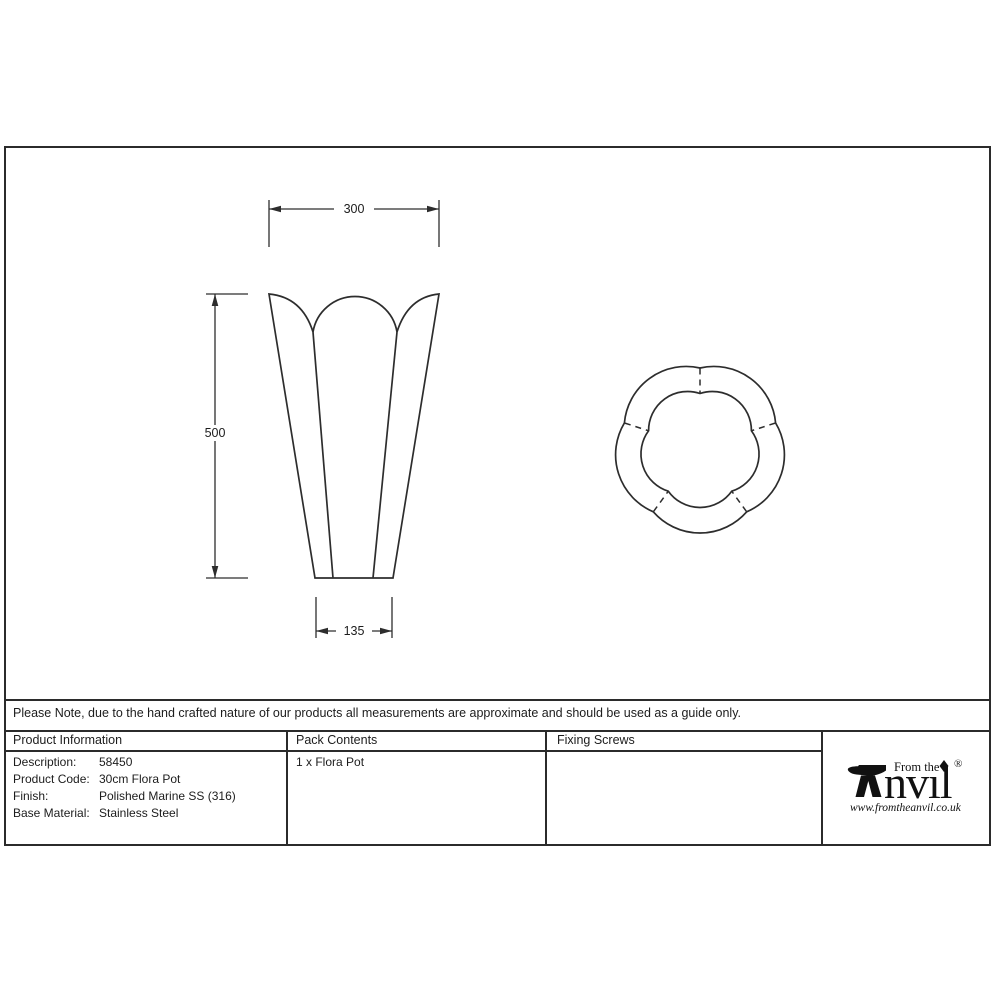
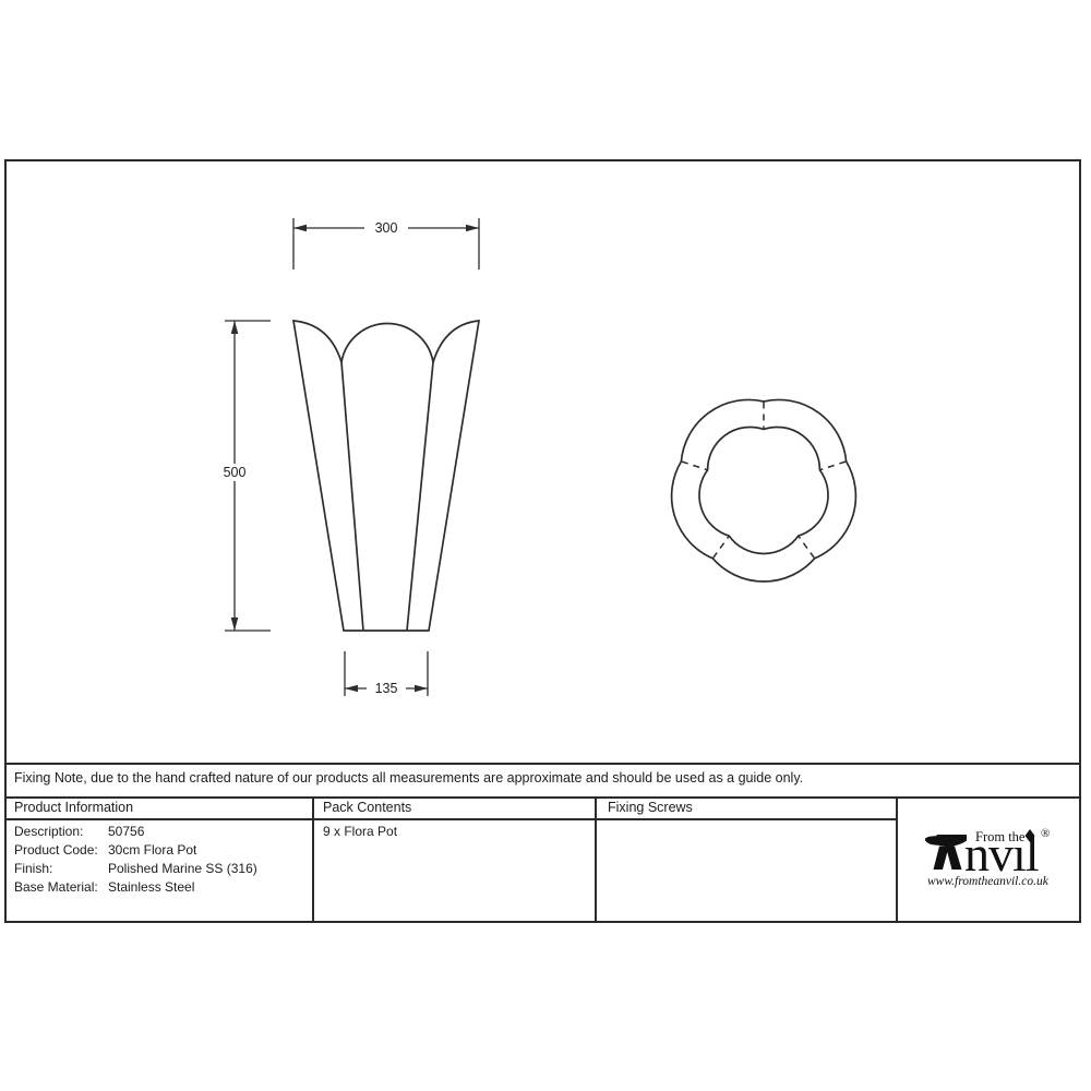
  300
  500
  135
- Please Note, due to the hand crafted nature of our products all measurements are approximate and should be used as a guide only.
+ Fixing Note, due to the hand crafted nature of our products all measurements are approximate and should be used as a guide only.
  Product Information
  Pack Contents
  Fixing Screws
  Description:
- 58450
+ 50756
  Product Code:
  30cm Flora Pot
  Finish:
  Polished Marine SS (316)
  Base Material:
  Stainless Steel
- 1 x Flora Pot
+ 9 x Flora Pot
  nvıl
  From the
  ®
  www.fromtheanvil.co.uk
